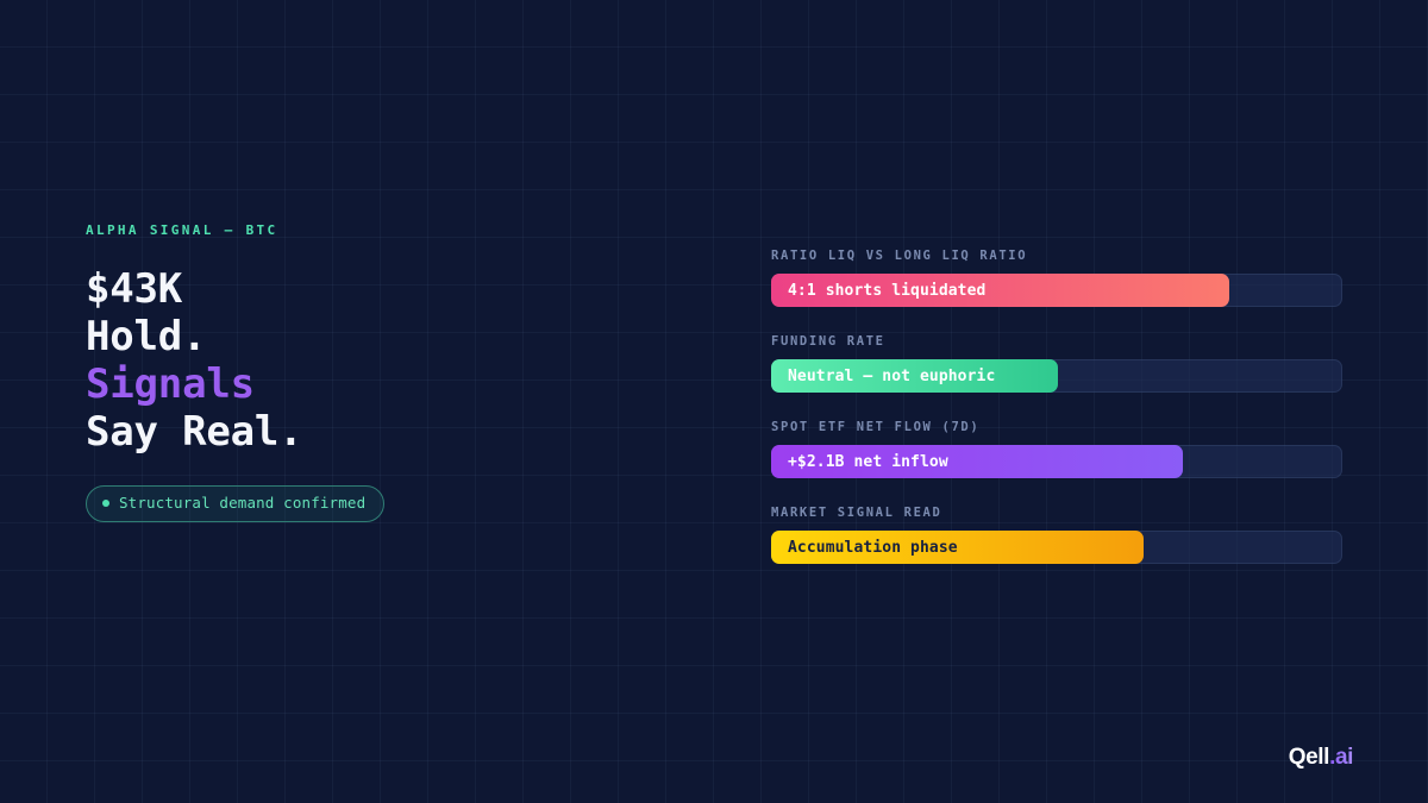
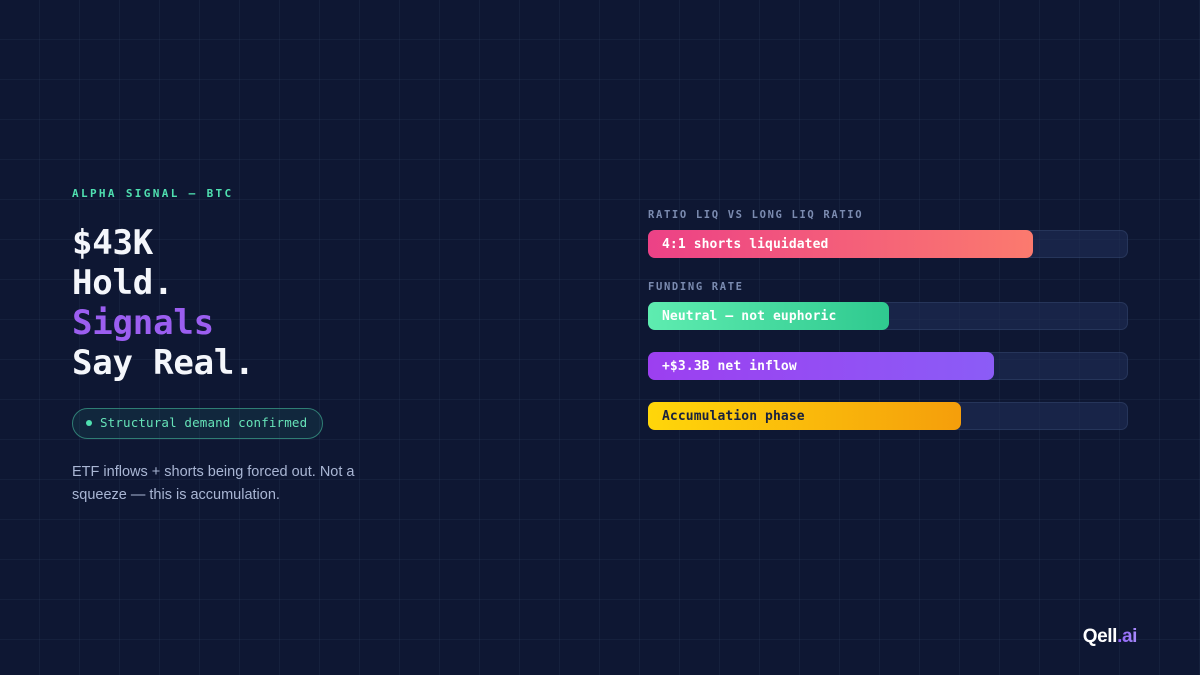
  ALPHA SIGNAL — BTC
  $43K Hold. Signals Say Real.
  Structural demand confirmed
+ ETF inflows + shorts being forced out. Not a squeeze — this is accumulation.
  RATIO LIQ VS LONG LIQ RATIO
  4:1 shorts liquidated
  FUNDING RATE
  Neutral — not euphoric
- SPOT ETF NET FLOW (7D)
- +$2.1B net inflow
+ +$3.3B net inflow
- MARKET SIGNAL READ
  Accumulation phase
  Qell
  .ai
